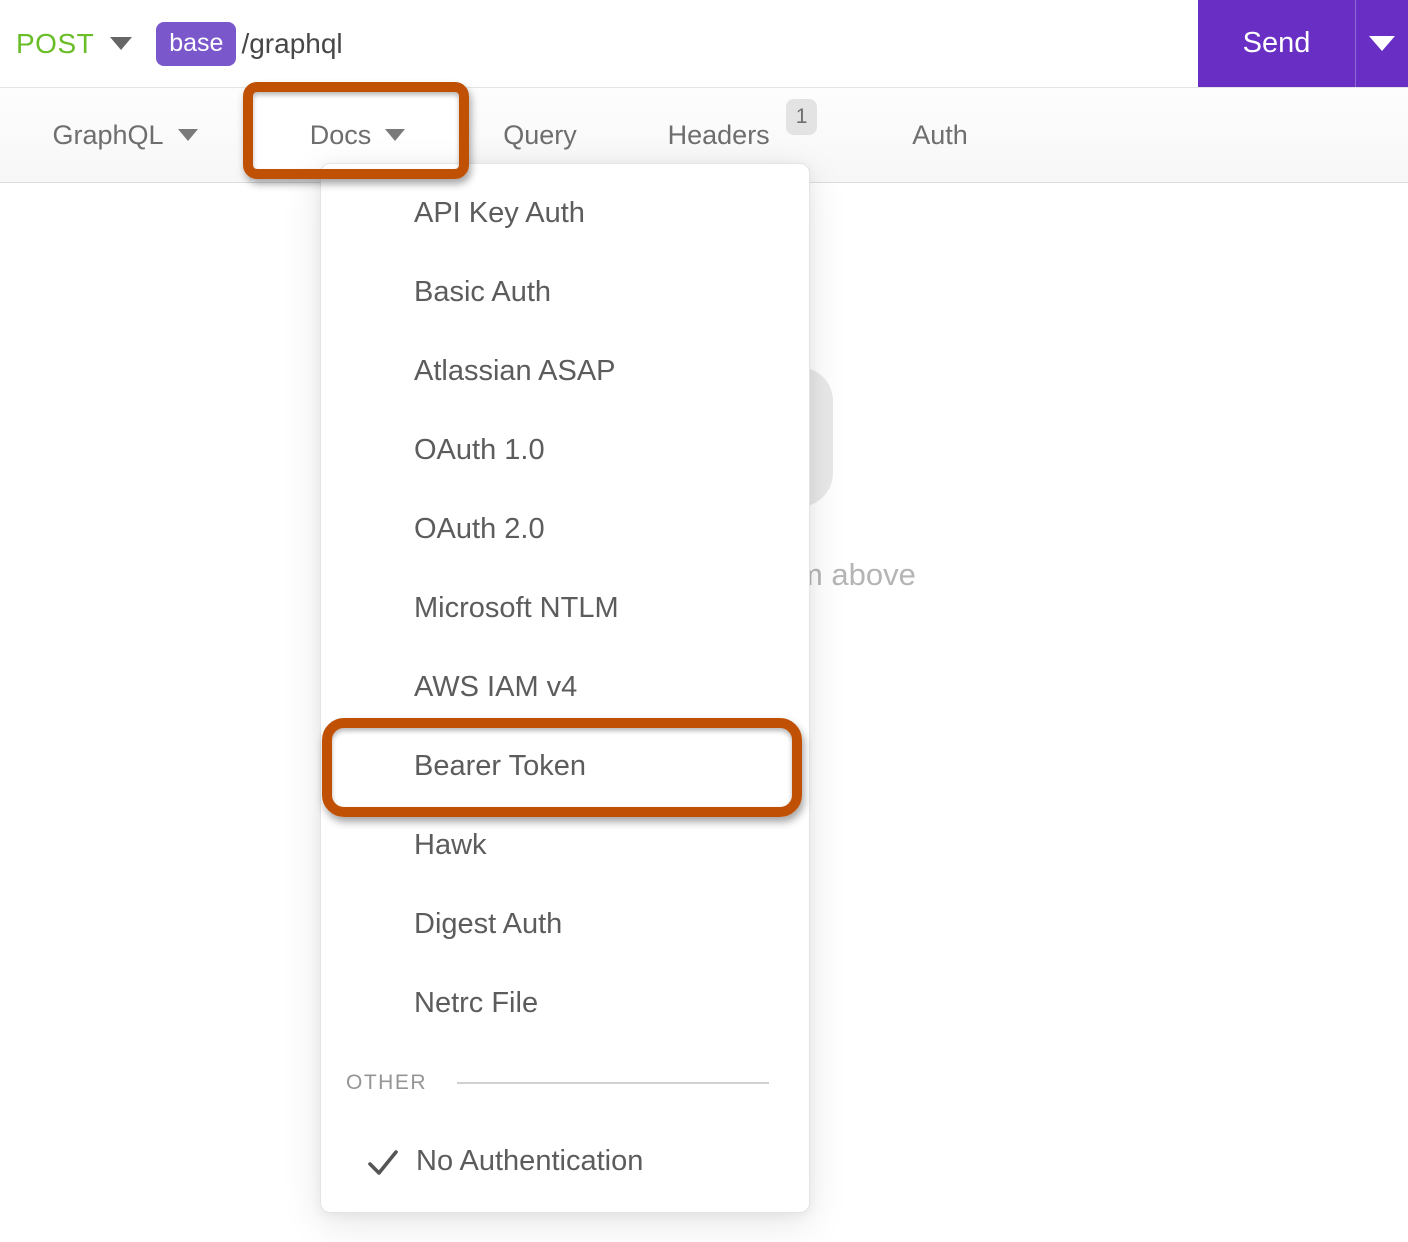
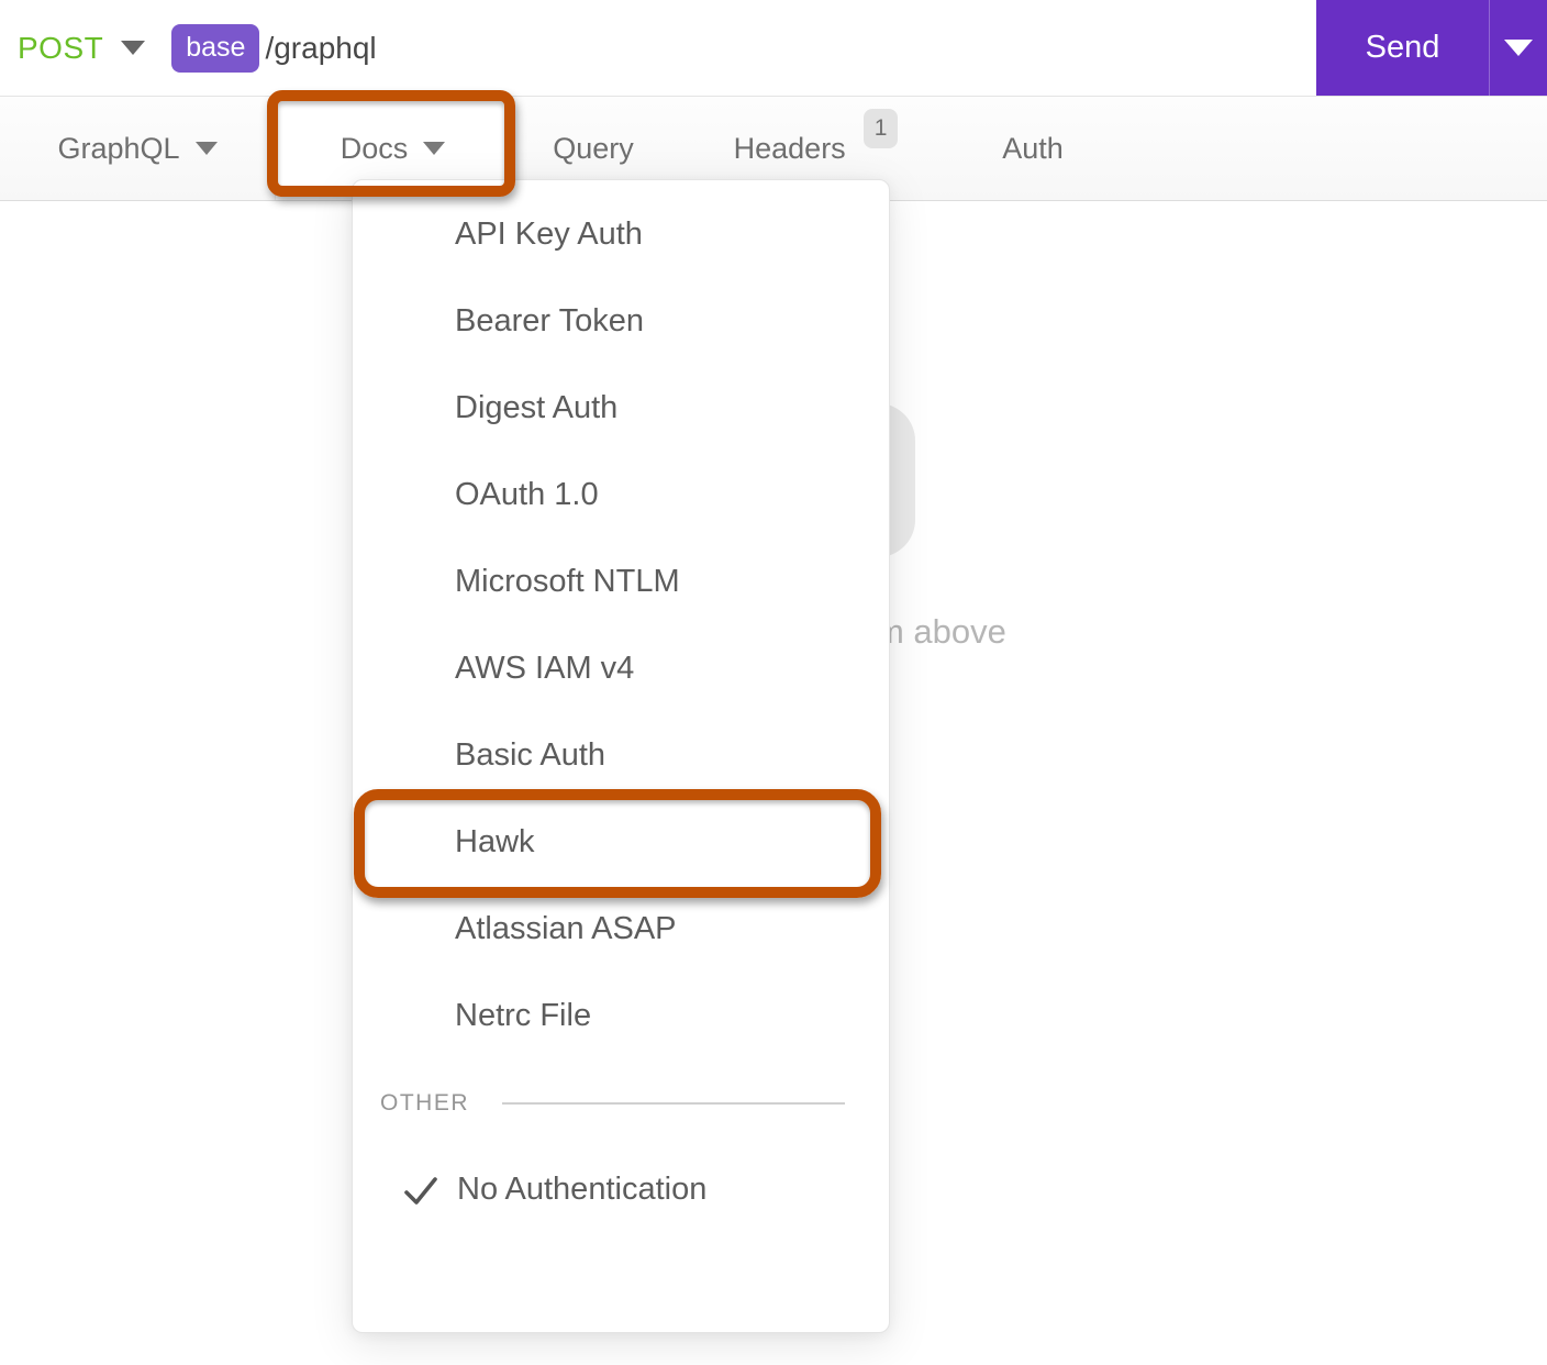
  POST
  base
  /graphql
  Send
  GraphQL
  Docs
  Query
  Headers
  1
  Auth
  above
  API Key Auth
- Basic Auth
+ Bearer Token
- Atlassian ASAP
+ Digest Auth
  OAuth 1.0
- OAuth 2.0
  Microsoft NTLM
  AWS IAM v4
- Bearer Token
+ Basic Auth
  Hawk
- Digest Auth
+ Atlassian ASAP
  Netrc File
  OTHER
  No Authentication
